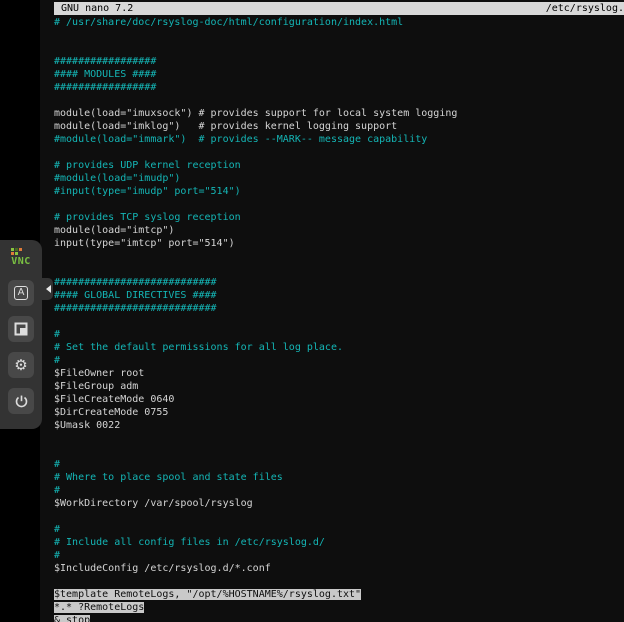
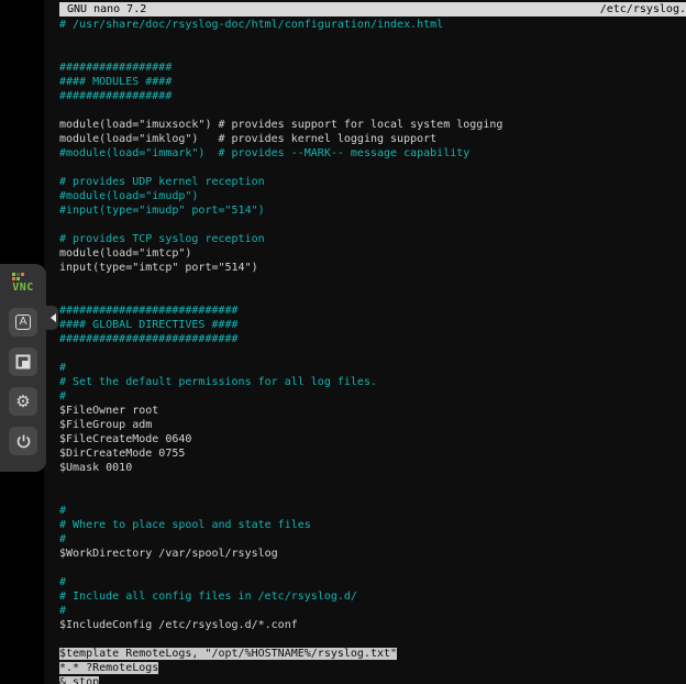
  GNU nano 7.2
  /etc/rsyslog.
  # /usr/share/doc/rsyslog-doc/html/configuration/index.html
  #################
  #### MODULES ####
  #################
  module(load="imuxsock") # provides support for local system logging
  module(load="imklog") # provides kernel logging support
  #module(load="immark") # provides --MARK-- message capability
  # provides UDP kernel reception
  #module(load="imudp")
  #input(type="imudp" port="514")
  # provides TCP syslog reception
  module(load="imtcp")
  input(type="imtcp" port="514")
  ###########################
  #### GLOBAL DIRECTIVES ####
  ###########################
  #
- # Set the default permissions for all log place.
+ # Set the default permissions for all log files.
  #
  $FileOwner root
  $FileGroup adm
  $FileCreateMode 0640
  $DirCreateMode 0755
- $Umask 0022
+ $Umask 0010
  #
  # Where to place spool and state files
  #
  $WorkDirectory /var/spool/rsyslog
  #
  # Include all config files in /etc/rsyslog.d/
  #
  $IncludeConfig /etc/rsyslog.d/*.conf
  $template RemoteLogs, "/opt/%HOSTNAME%/rsyslog.txt"
  *.* ?RemoteLogs
  & stop
  VNC
  A
  ⚙
